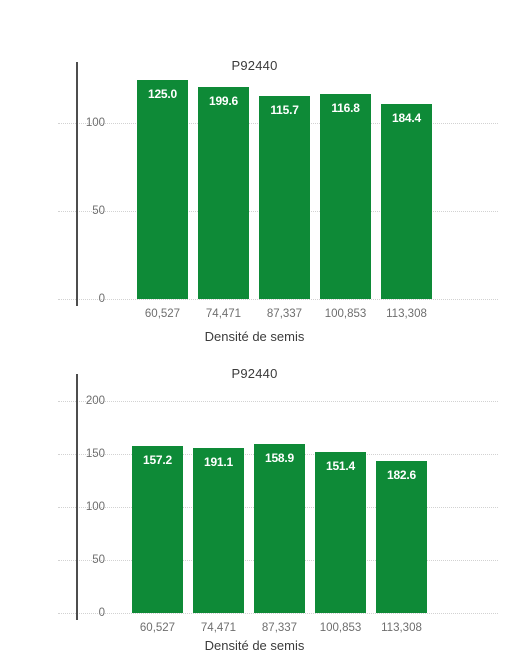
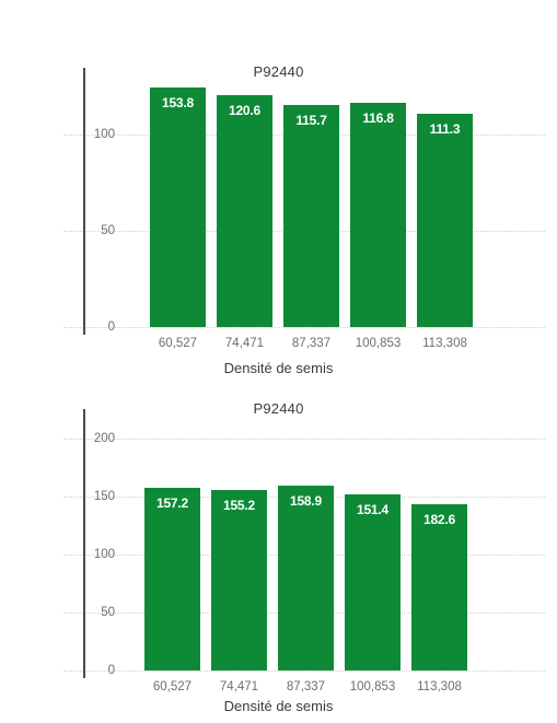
  P92440
  0
  50
  100
- 125.0
+ 153.8
- 199.6
+ 120.6
  115.7
  116.8
- 184.4
+ 111.3
  60,527
  74,471
  87,337
  100,853
  113,308
  Densité de semis
  P92440
  0
  50
  100
  150
  200
  157.2
- 191.1
+ 155.2
  158.9
  151.4
  182.6
  60,527
  74,471
  87,337
  100,853
  113,308
  Densité de semis
